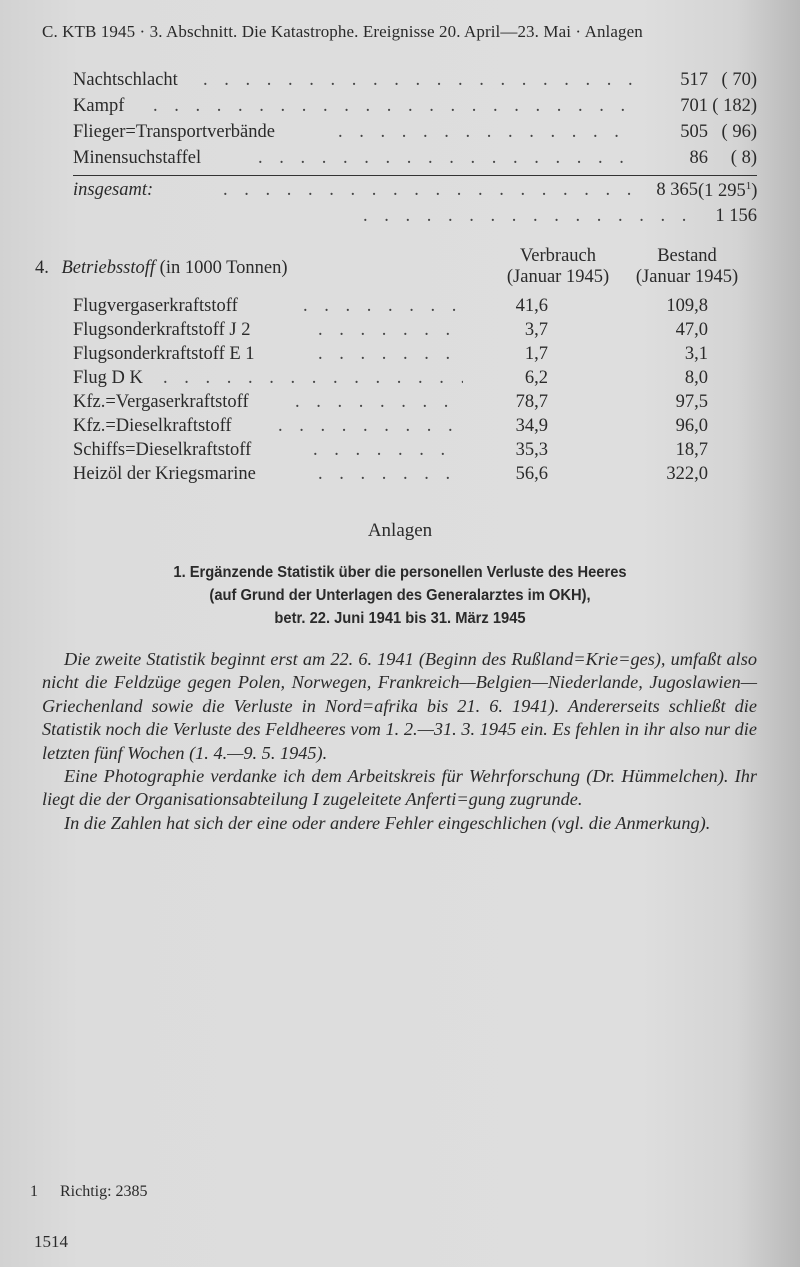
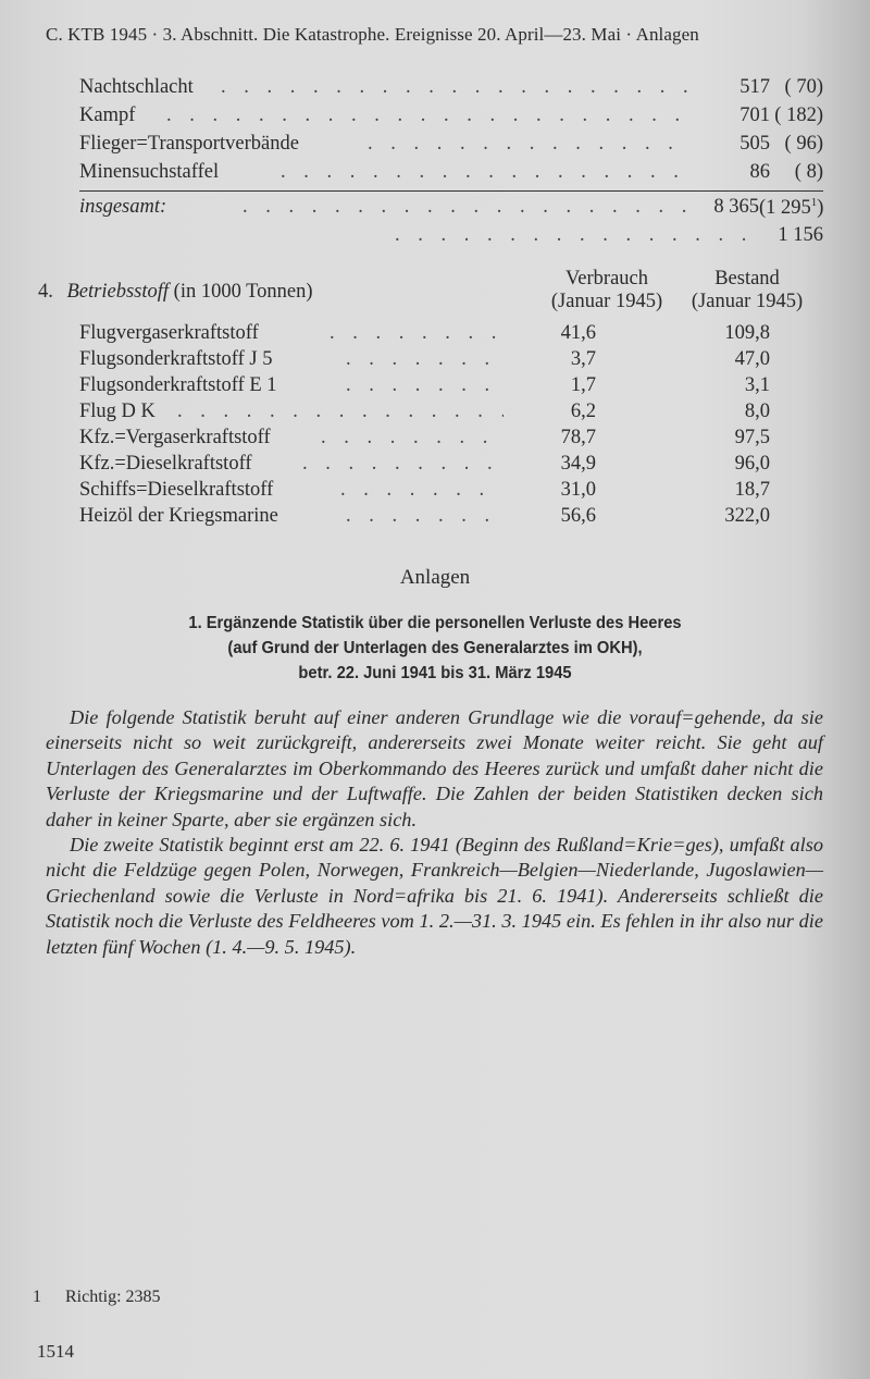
  C. KTB 1945 · 3. Abschnitt. Die Katastrophe. Ereignisse 20. April—23. Mai · Anlagen
  Nachtschlacht
  517
  ( 70)
  Kampf
  701
  ( 182)
  Flieger=Transportverbände
  505
  ( 96)
  Minensuchstaffel
  86
  ( 8)
  insgesamt:
  8 365
  (1 2951)
  1 156
  4. Betriebsstoff (in 1000 Tonnen)
  Verbrauch
  (Januar 1945)
  Bestand
  (Januar 1945)
  Flugvergaserkraftstoff
  . . . . . . . .
  41,6
  109,8
- Flugsonderkraftstoff J 2
+ Flugsonderkraftstoff J 5
  . . . . . . .
  3,7
  47,0
  Flugsonderkraftstoff E 1
  . . . . . . .
  1,7
  3,1
  Flug D K
  . . . . . . . . . . . . . .
  6,2
  8,0
  Kfz.=Vergaserkraftstoff
  . . . . . . . .
  78,7
  97,5
  Kfz.=Dieselkraftstoff
  . . . . . . . . .
  34,9
  96,0
  Schiffs=Dieselkraftstoff
  . . . . . . .
- 35,3
+ 31,0
  18,7
  Heizöl der Kriegsmarine
  . . . . . . .
  56,6
  322,0
  Anlagen
  1. Ergänzende Statistik über die personellen Verluste des Heeres
  (auf Grund der Unterlagen des Generalarztes im OKH),
  betr. 22. Juni 1941 bis 31. März 1945
+ Die folgende Statistik beruht auf einer anderen Grundlage wie die vorauf=gehende, da sie einerseits nicht so weit zurückgreift, andererseits zwei Monate weiter reicht. Sie geht auf Unterlagen des Generalarztes im Oberkommando des Heeres zurück und umfaßt daher nicht die Verluste der Kriegsmarine und der Luftwaffe. Die Zahlen der beiden Statistiken decken sich daher in keiner Sparte, aber sie ergänzen sich.
  Die zweite Statistik beginnt erst am 22. 6. 1941 (Beginn des Rußland=Krie=ges), umfaßt also nicht die Feldzüge gegen Polen, Norwegen, Frankreich—Belgien—Niederlande, Jugoslawien—Griechenland sowie die Verluste in Nord=afrika bis 21. 6. 1941). Andererseits schließt die Statistik noch die Verluste des Feldheeres vom 1. 2.—31. 3. 1945 ein. Es fehlen in ihr also nur die letzten fünf Wochen (1. 4.—9. 5. 1945).
- Eine Photographie verdanke ich dem Arbeitskreis für Wehrforschung (Dr. Hümmelchen). Ihr liegt die der Organisationsabteilung I zugeleitete Anferti=gung zugrunde.
- In die Zahlen hat sich der eine oder andere Fehler eingeschlichen (vgl. die Anmerkung).
  1 Richtig: 2385
  1514
